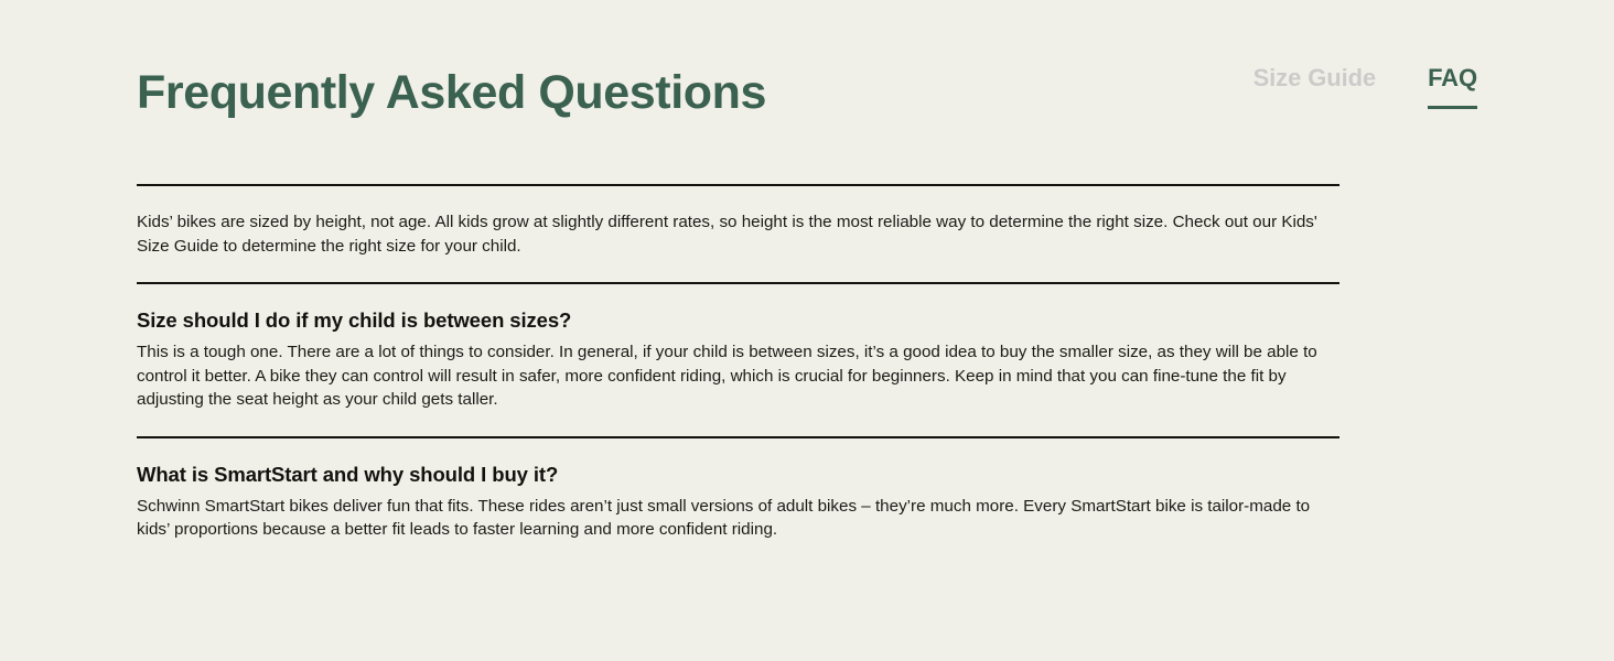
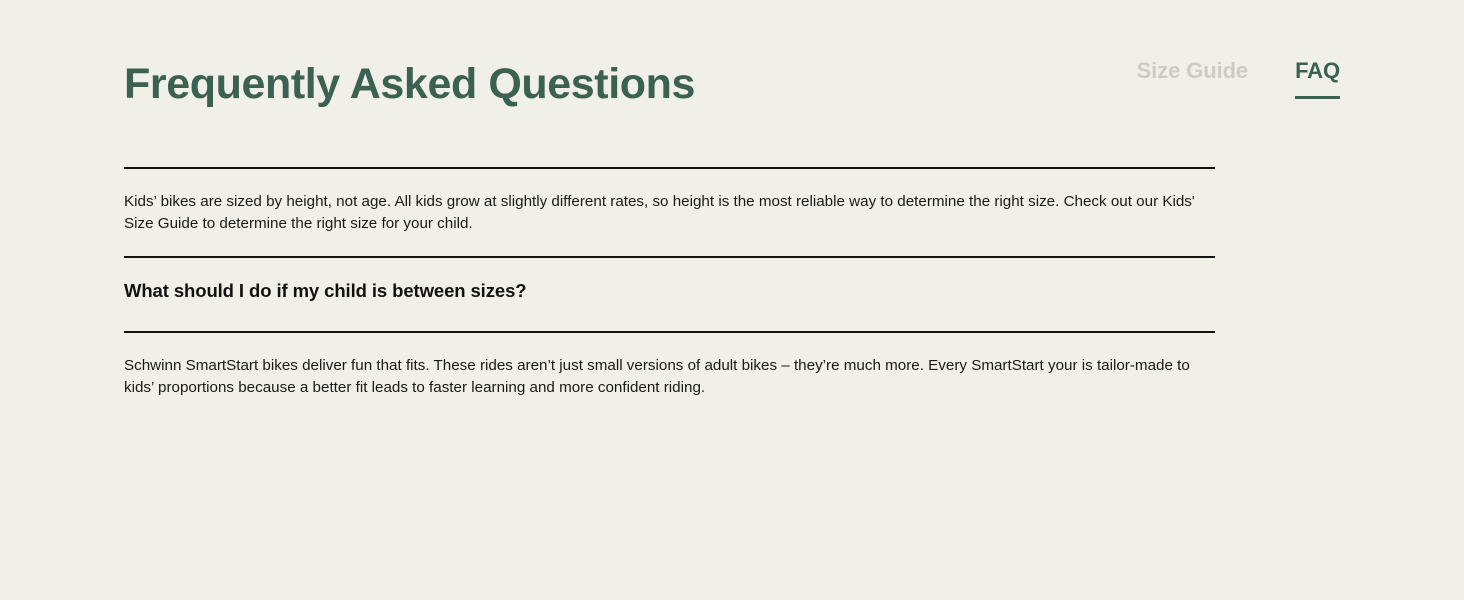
  Frequently Asked Questions
  Size Guide
  FAQ
  Kids’ bikes are sized by height, not age. All kids grow at slightly different rates, so height is the most reliable way to determine the right size. Check out our Kids' Size Guide to determine the right size for your child.
- Size should I do if my child is between sizes?
+ What should I do if my child is between sizes?
- This is a tough one. There are a lot of things to consider. In general, if your child is between sizes, it’s a good idea to buy the smaller size, as they will be able to control it better. A bike they can control will result in safer, more confident riding, which is crucial for beginners. Keep in mind that you can fine-tune the fit by adjusting the seat height as your child gets taller.
- What is SmartStart and why should I buy it?
- Schwinn SmartStart bikes deliver fun that fits. These rides aren’t just small versions of adult bikes – they’re much more. Every SmartStart bike is tailor-made to kids’ proportions because a better fit leads to faster learning and more confident riding.
+ Schwinn SmartStart bikes deliver fun that fits. These rides aren’t just small versions of adult bikes – they’re much more. Every SmartStart your is tailor-made to kids’ proportions because a better fit leads to faster learning and more confident riding.
